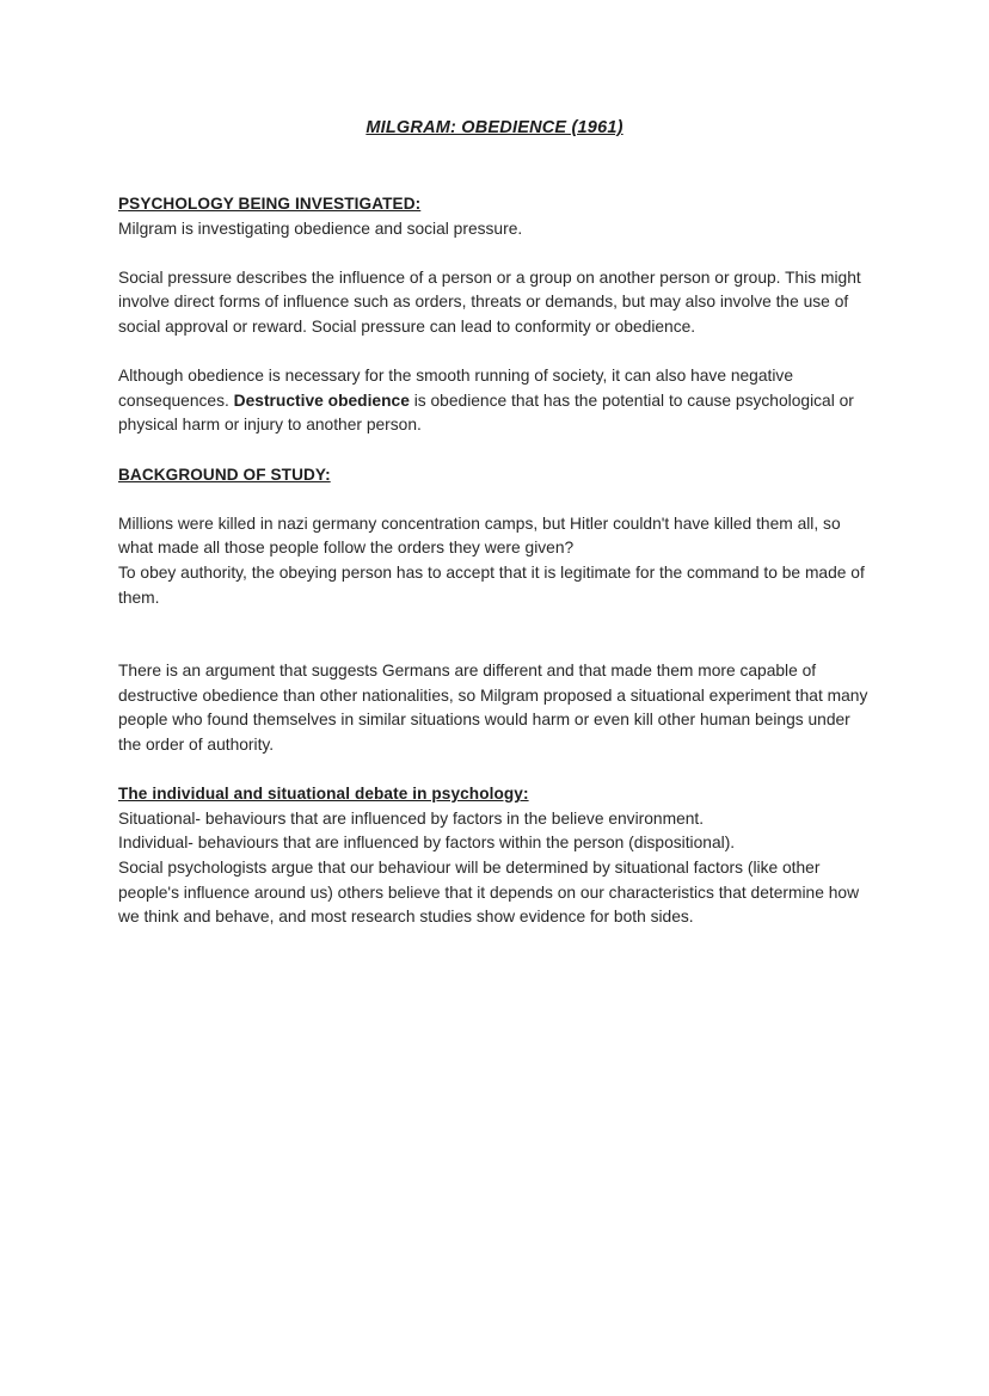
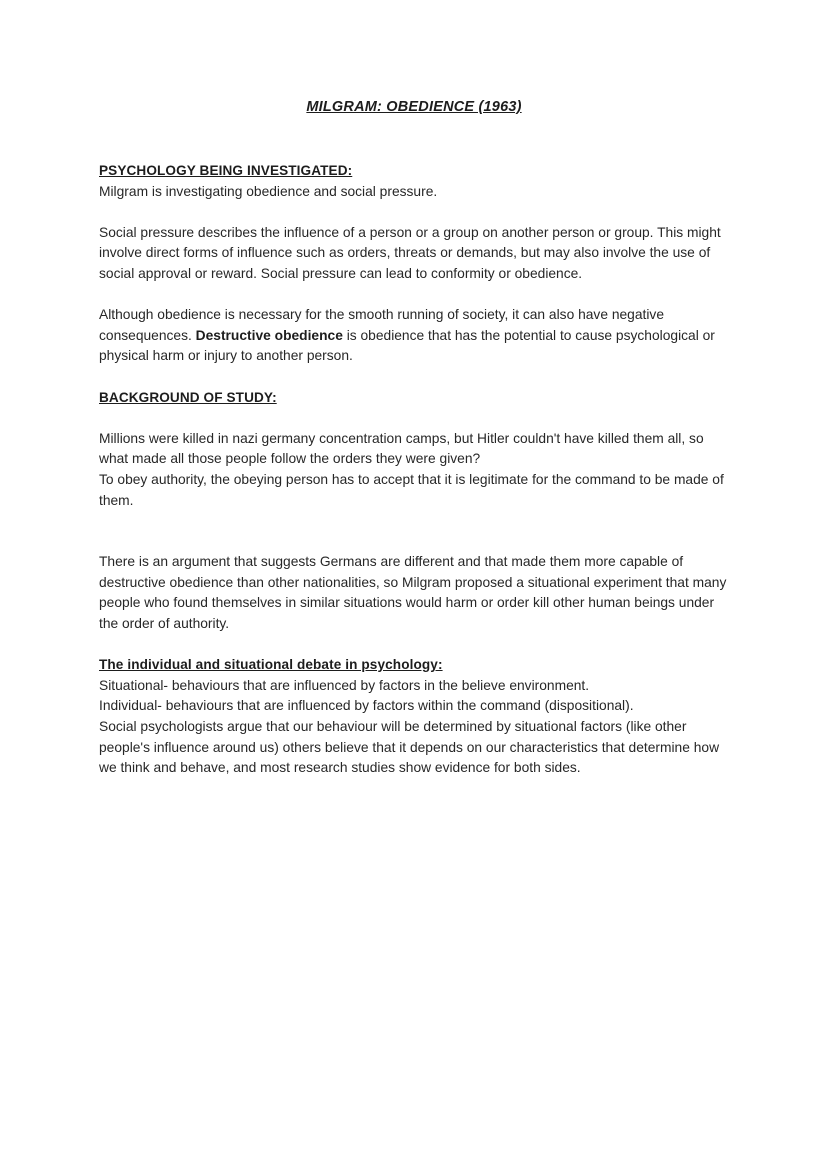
- MILGRAM: OBEDIENCE (1961)
+ MILGRAM: OBEDIENCE (1963)
  PSYCHOLOGY BEING INVESTIGATED:
  Milgram is investigating obedience and social pressure.
  Social pressure describes the influence of a person or a group on another person or group. This might involve direct forms of influence such as orders, threats or demands, but may also involve the use of social approval or reward. Social pressure can lead to conformity or obedience.
  Although obedience is necessary for the smooth running of society, it can also have negative consequences. Destructive obedience is obedience that has the potential to cause psychological or physical harm or injury to another person.
  BACKGROUND OF STUDY:
  Millions were killed in nazi germany concentration camps, but Hitler couldn't have killed them all, so what made all those people follow the orders they were given?
  To obey authority, the obeying person has to accept that it is legitimate for the command to be made of them.
- There is an argument that suggests Germans are different and that made them more capable of destructive obedience than other nationalities, so Milgram proposed a situational experiment that many people who found themselves in similar situations would harm or even kill other human beings under the order of authority.
+ There is an argument that suggests Germans are different and that made them more capable of destructive obedience than other nationalities, so Milgram proposed a situational experiment that many people who found themselves in similar situations would harm or order kill other human beings under the order of authority.
  The individual and situational debate in psychology:
  Situational- behaviours that are influenced by factors in the believe environment.
- Individual- behaviours that are influenced by factors within the person (dispositional).
+ Individual- behaviours that are influenced by factors within the command (dispositional).
  Social psychologists argue that our behaviour will be determined by situational factors (like other people's influence around us) others believe that it depends on our characteristics that determine how we think and behave, and most research studies show evidence for both sides.
